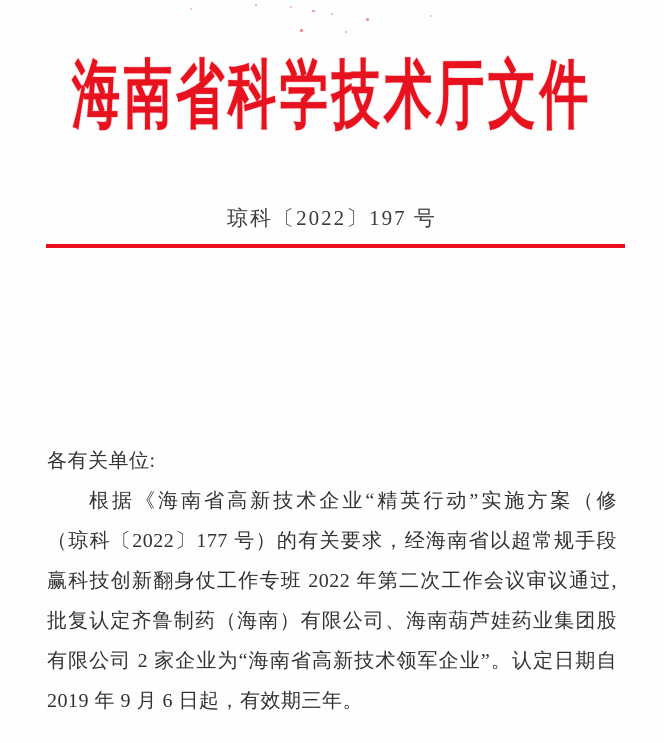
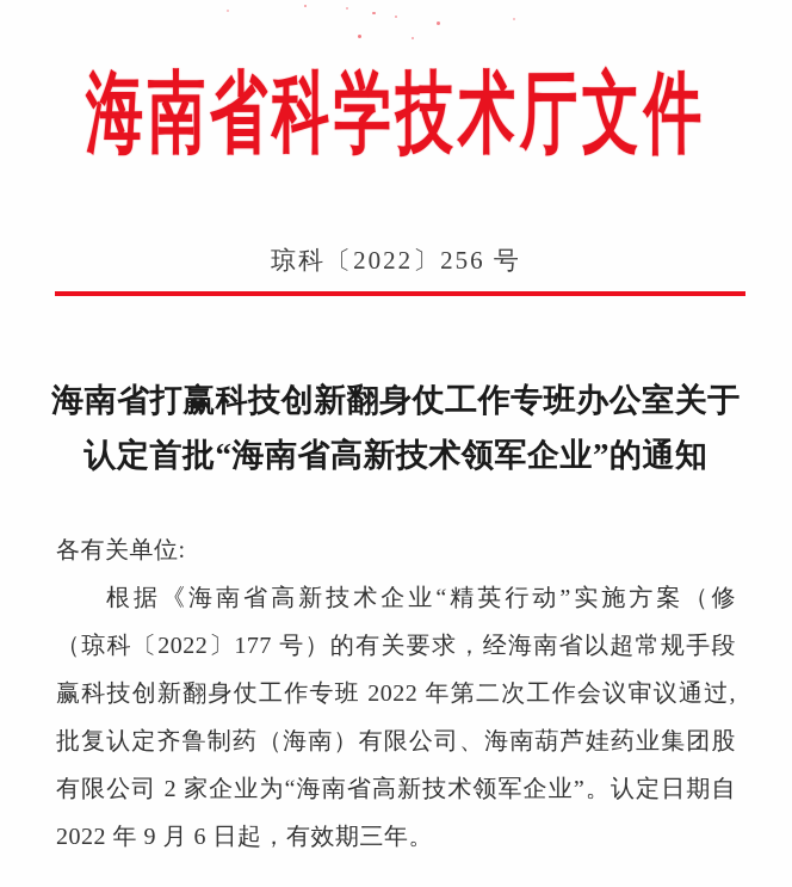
  海南省科学技术厅文件
- 琼科〔2022〕197 号
+ 琼科〔2022〕256 号
+ 海南省打赢科技创新翻身仗工作专班办公室关于
+ 认定首批“海南省高新技术领军企业”的通知
  各有关单位:
  根据《海南省高新技术企业“精英行动”实施方案（修
  （琼科〔2022〕177 号）的有关要求，经海南省以超常规手段
  赢科技创新翻身仗工作专班 2022 年第二次工作会议审议通过,
  批复认定齐鲁制药（海南）有限公司、海南葫芦娃药业集团股
  有限公司 2 家企业为“海南省高新技术领军企业”。认定日期自
- 2019 年 9 月 6 日起，有效期三年。
+ 2022 年 9 月 6 日起，有效期三年。
